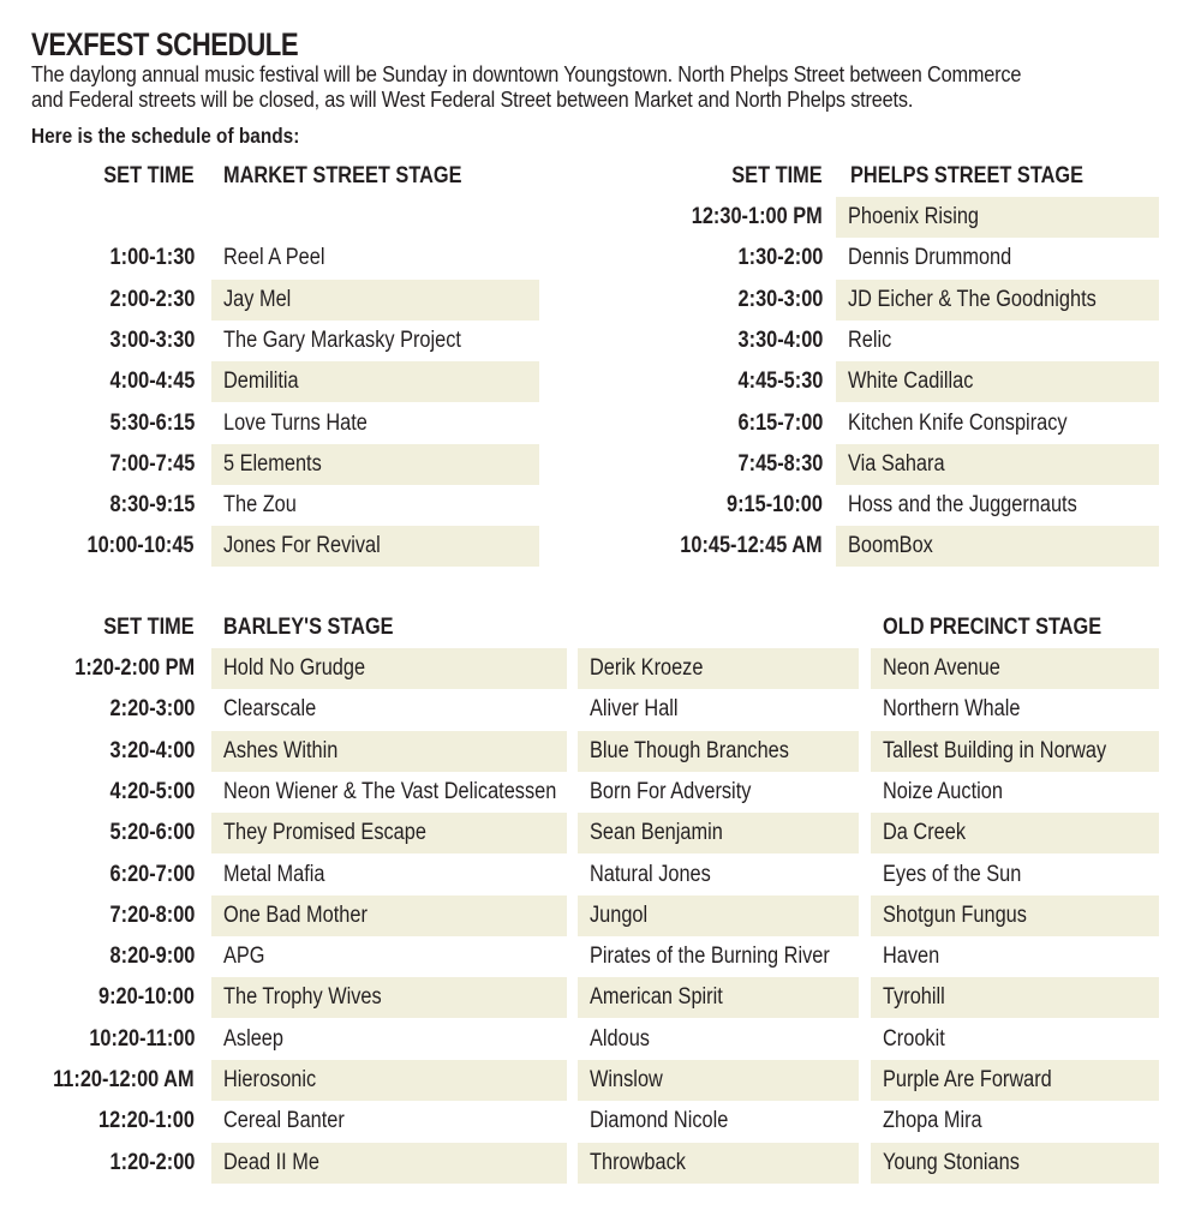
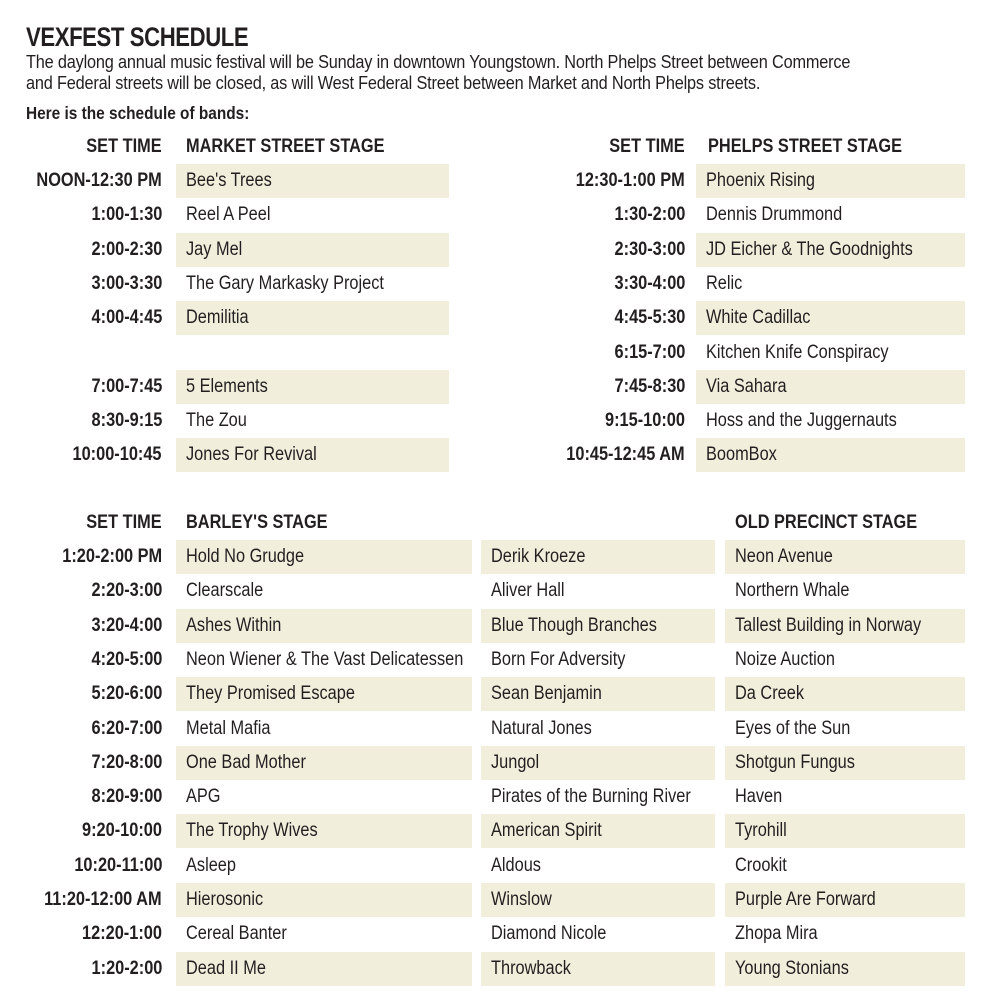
  VEXFEST SCHEDULE
  The daylong annual music festival will be Sunday in downtown Youngstown. North Phelps Street between Commerce
  and Federal streets will be closed, as will West Federal Street between Market and North Phelps streets.
  Here is the schedule of bands:
  SET TIME
  MARKET STREET STAGE
+ NOON-12:30 PM
+ Bee's Trees
  1:00-1:30
  Reel A Peel
  2:00-2:30
  Jay Mel
  3:00-3:30
  The Gary Markasky Project
  4:00-4:45
  Demilitia
- 5:30-6:15
- Love Turns Hate
  7:00-7:45
  5 Elements
  8:30-9:15
  The Zou
  10:00-10:45
  Jones For Revival
  SET TIME
  PHELPS STREET STAGE
  12:30-1:00 PM
  Phoenix Rising
  1:30-2:00
  Dennis Drummond
  2:30-3:00
  JD Eicher & The Goodnights
  3:30-4:00
  Relic
  4:45-5:30
  White Cadillac
  6:15-7:00
  Kitchen Knife Conspiracy
  7:45-8:30
  Via Sahara
  9:15-10:00
  Hoss and the Juggernauts
  10:45-12:45 AM
  BoomBox
  SET TIME
  BARLEY'S STAGE
  OLD PRECINCT STAGE
  1:20-2:00 PM
  Hold No Grudge
  Derik Kroeze
  Neon Avenue
  2:20-3:00
  Clearscale
  Aliver Hall
  Northern Whale
  3:20-4:00
  Ashes Within
  Blue Though Branches
  Tallest Building in Norway
  4:20-5:00
  Neon Wiener & The Vast Delicatessen
  Born For Adversity
  Noize Auction
  5:20-6:00
  They Promised Escape
  Sean Benjamin
  Da Creek
  6:20-7:00
  Metal Mafia
  Natural Jones
  Eyes of the Sun
  7:20-8:00
  One Bad Mother
  Jungol
  Shotgun Fungus
  8:20-9:00
  APG
  Pirates of the Burning River
  Haven
  9:20-10:00
  The Trophy Wives
  American Spirit
  Tyrohill
  10:20-11:00
  Asleep
  Aldous
  Crookit
  11:20-12:00 AM
  Hierosonic
  Winslow
  Purple Are Forward
  12:20-1:00
  Cereal Banter
  Diamond Nicole
  Zhopa Mira
  1:20-2:00
  Dead II Me
  Throwback
  Young Stonians
